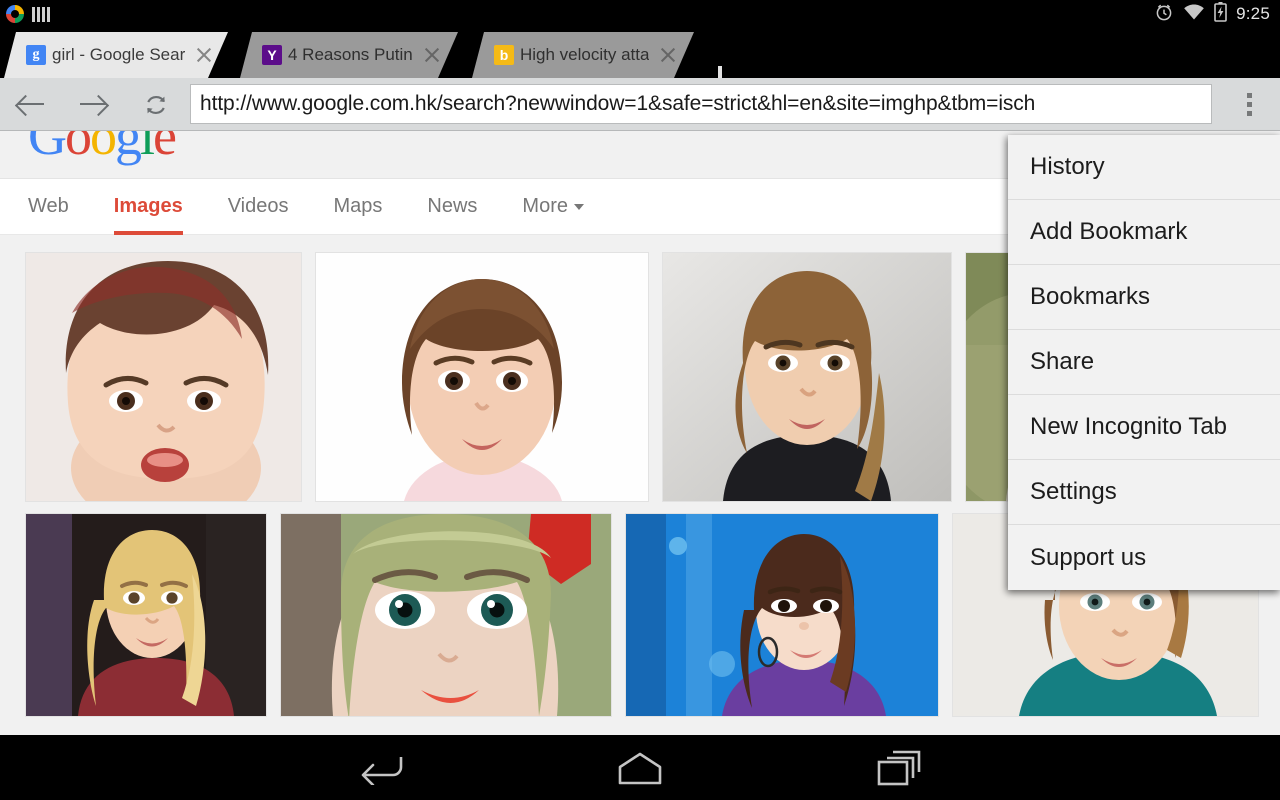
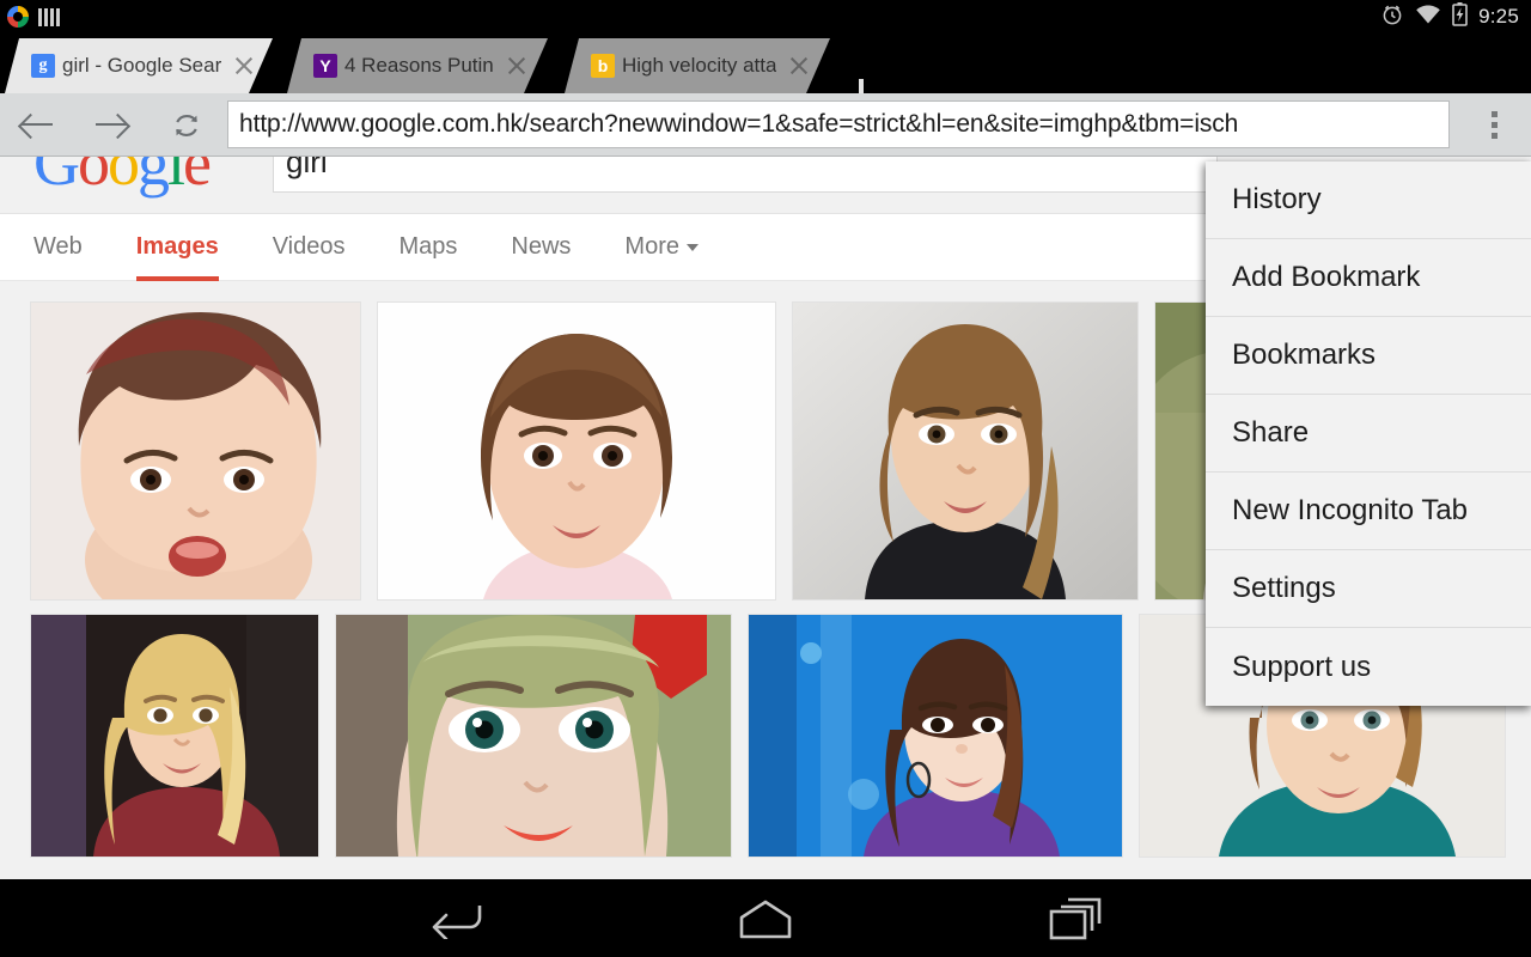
  9:25
  g
  girl - Google Sear
  Y
  4 Reasons Putin
  b
  High velocity atta
  http://www.google.com.hk/search?newwindow=1&safe=strict&hl=en&site=imghp&tbm=isch
  Google
+ girl
  Web
  Images
  Videos
  Maps
  News
  More
  History
  Add Bookmark
  Bookmarks
  Share
  New Incognito Tab
  Settings
  Support us
